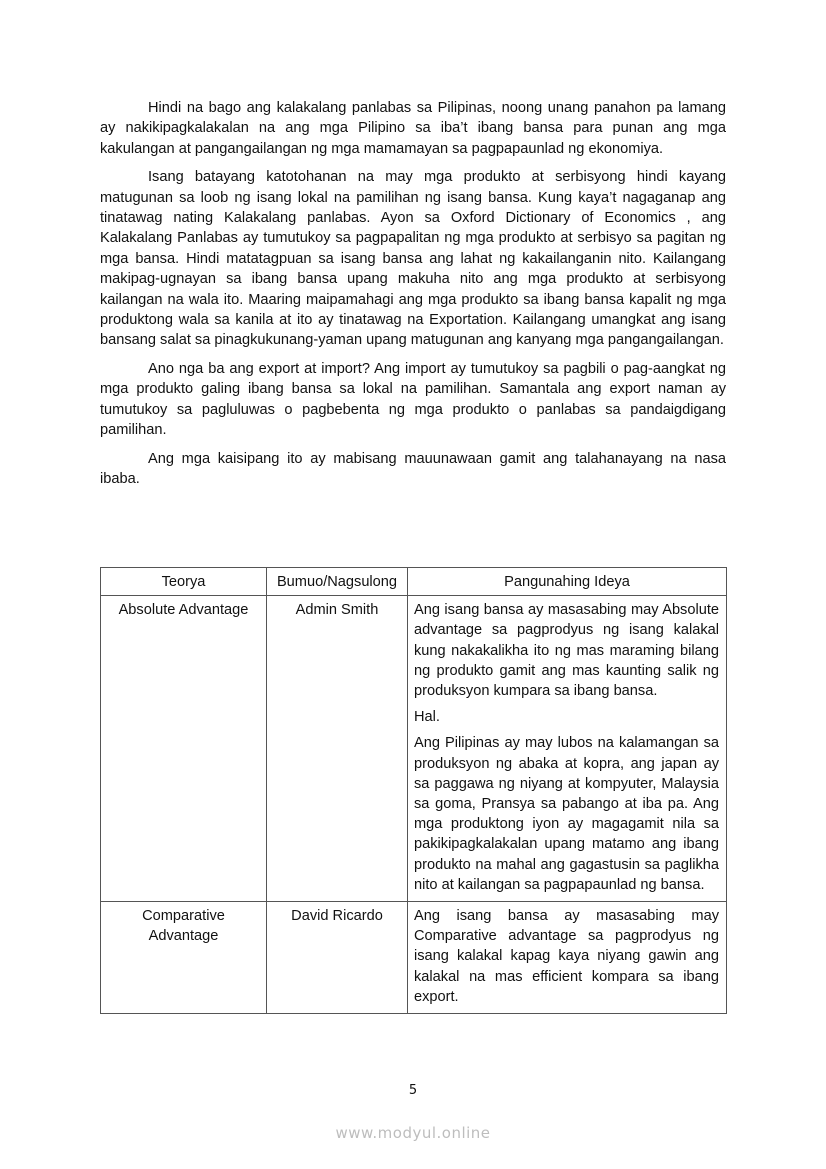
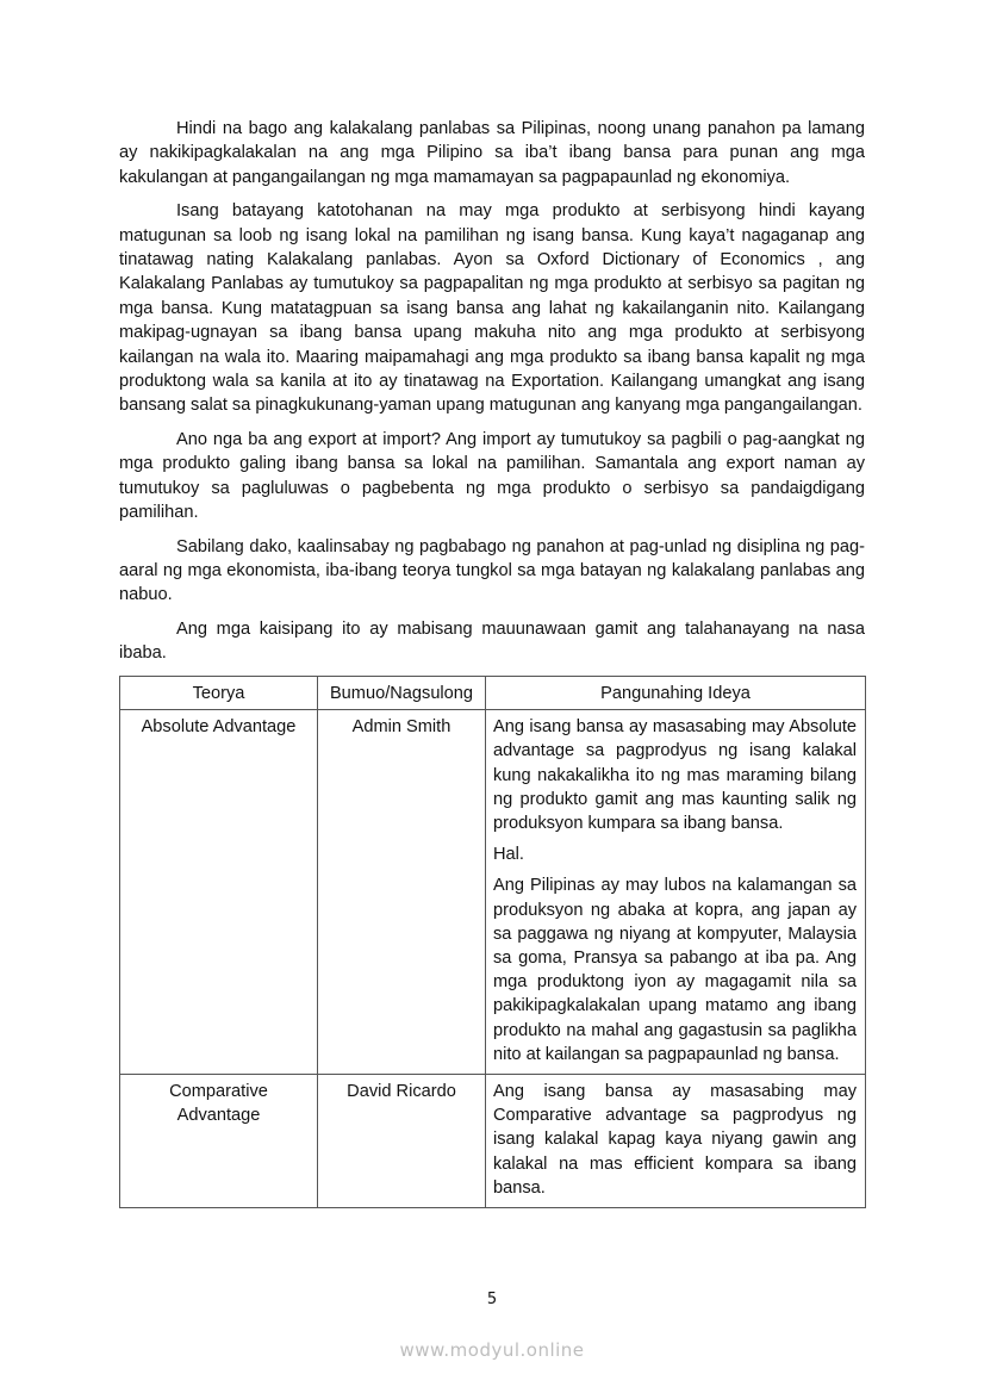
  Hindi na bago ang kalakalang panlabas sa Pilipinas, noong unang panahon pa lamang ay nakikipagkalakalan na ang mga Pilipino sa iba’t ibang bansa para punan ang mga kakulangan at pangangailangan ng mga mamamayan sa pagpapaunlad ng ekonomiya.
- Isang batayang katotohanan na may mga produkto at serbisyong hindi kayang matugunan sa loob ng isang lokal na pamilihan ng isang bansa. Kung kaya’t nagaganap ang tinatawag nating Kalakalang panlabas. Ayon sa Oxford Dictionary of Economics , ang Kalakalang Panlabas ay tumutukoy sa pagpapalitan ng mga produkto at serbisyo sa pagitan ng mga bansa. Hindi matatagpuan sa isang bansa ang lahat ng kakailanganin nito. Kailangang makipag-ugnayan sa ibang bansa upang makuha nito ang mga produkto at serbisyong kailangan na wala ito. Maaring maipamahagi ang mga produkto sa ibang bansa kapalit ng mga produktong wala sa kanila at ito ay tinatawag na Exportation. Kailangang umangkat ang isang bansang salat sa pinagkukunang-yaman upang matugunan ang kanyang mga pangangailangan.
+ Isang batayang katotohanan na may mga produkto at serbisyong hindi kayang matugunan sa loob ng isang lokal na pamilihan ng isang bansa. Kung kaya’t nagaganap ang tinatawag nating Kalakalang panlabas. Ayon sa Oxford Dictionary of Economics , ang Kalakalang Panlabas ay tumutukoy sa pagpapalitan ng mga produkto at serbisyo sa pagitan ng mga bansa. Kung matatagpuan sa isang bansa ang lahat ng kakailanganin nito. Kailangang makipag-ugnayan sa ibang bansa upang makuha nito ang mga produkto at serbisyong kailangan na wala ito. Maaring maipamahagi ang mga produkto sa ibang bansa kapalit ng mga produktong wala sa kanila at ito ay tinatawag na Exportation. Kailangang umangkat ang isang bansang salat sa pinagkukunang-yaman upang matugunan ang kanyang mga pangangailangan.
- Ano nga ba ang export at import? Ang import ay tumutukoy sa pagbili o pag-aangkat ng mga produkto galing ibang bansa sa lokal na pamilihan. Samantala ang export naman ay tumutukoy sa pagluluwas o pagbebenta ng mga produkto o panlabas sa pandaigdigang pamilihan.
+ Ano nga ba ang export at import? Ang import ay tumutukoy sa pagbili o pag-aangkat ng mga produkto galing ibang bansa sa lokal na pamilihan. Samantala ang export naman ay tumutukoy sa pagluluwas o pagbebenta ng mga produkto o serbisyo sa pandaigdigang pamilihan.
+ Sabilang dako, kaalinsabay ng pagbabago ng panahon at pag-unlad ng disiplina ng pag-aaral ng mga ekonomista, iba-ibang teorya tungkol sa mga batayan ng kalakalang panlabas ang nabuo.
  Ang mga kaisipang ito ay mabisang mauunawaan gamit ang talahanayang na nasa ibaba.
  Teorya	Bumuo/Nagsulong	Pangunahing Ideya
  Absolute Advantage	Admin Smith	Ang isang bansa ay masasabing may Absolute advantage sa pagprodyus ng isang kalakal kung nakakalikha ito ng mas maraming bilang ng produkto gamit ang mas kaunting salik ng produksyon kumpara sa ibang bansa. Hal. Ang Pilipinas ay may lubos na kalamangan sa produksyon ng abaka at kopra, ang japan ay sa paggawa ng niyang at kompyuter, Malaysia sa goma, Pransya sa pabango at iba pa. Ang mga produktong iyon ay magagamit nila sa pakikipagkalakalan upang matamo ang ibang produkto na mahal ang gagastusin sa paglikha nito at kailangan sa pagpapaunlad ng bansa.
- Comparative Advantage	David Ricardo	Ang isang bansa ay masasabing may Comparative advantage sa pagprodyus ng isang kalakal kapag kaya niyang gawin ang kalakal na mas efficient kompara sa ibang export.
+ Comparative Advantage	David Ricardo	Ang isang bansa ay masasabing may Comparative advantage sa pagprodyus ng isang kalakal kapag kaya niyang gawin ang kalakal na mas efficient kompara sa ibang bansa.
  5
  www.modyul.online
